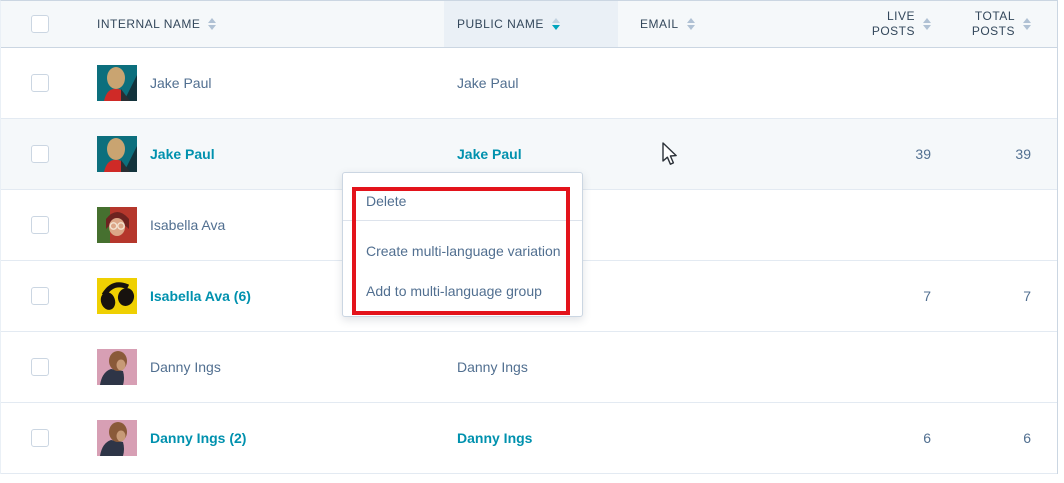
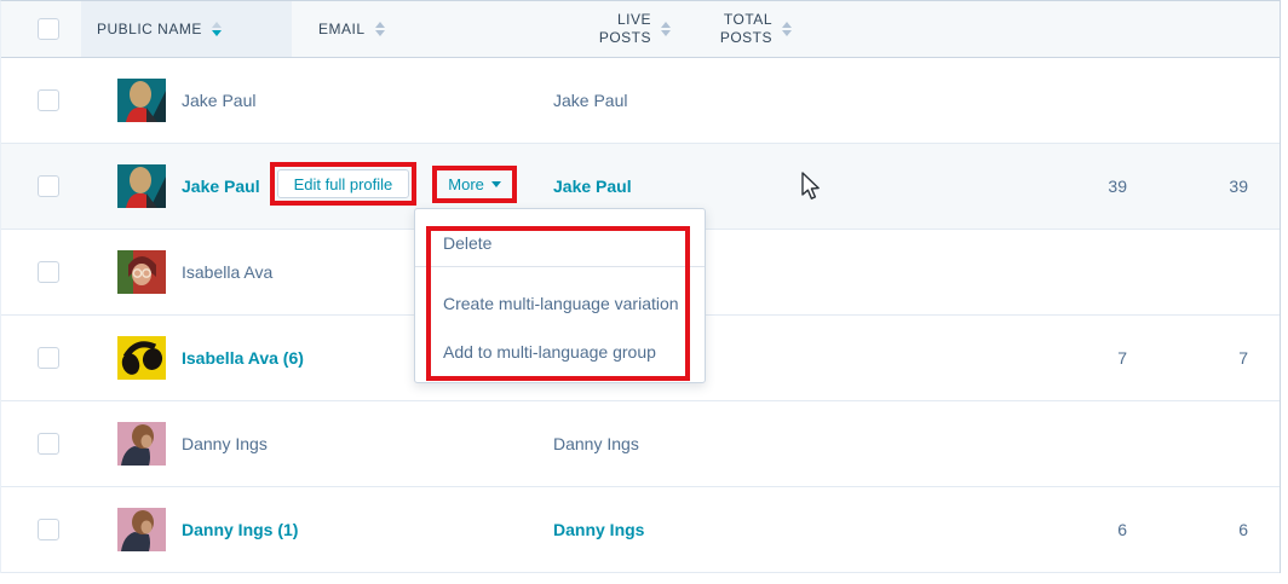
- INTERNAL NAME
  PUBLIC NAME
  EMAIL
  LIVE POSTS
  TOTAL POSTS
  Jake Paul
  Jake Paul
  Jake Paul
+ Edit full profile
+ More
  Jake Paul
  39
  39
  Isabella Ava
  Isabella Ava (6)
  7
  7
  Danny Ings
  Danny Ings
- Danny Ings (2)
+ Danny Ings (1)
  Danny Ings
  6
  6
  Delete
  Create multi-language variation
  Add to multi-language group
